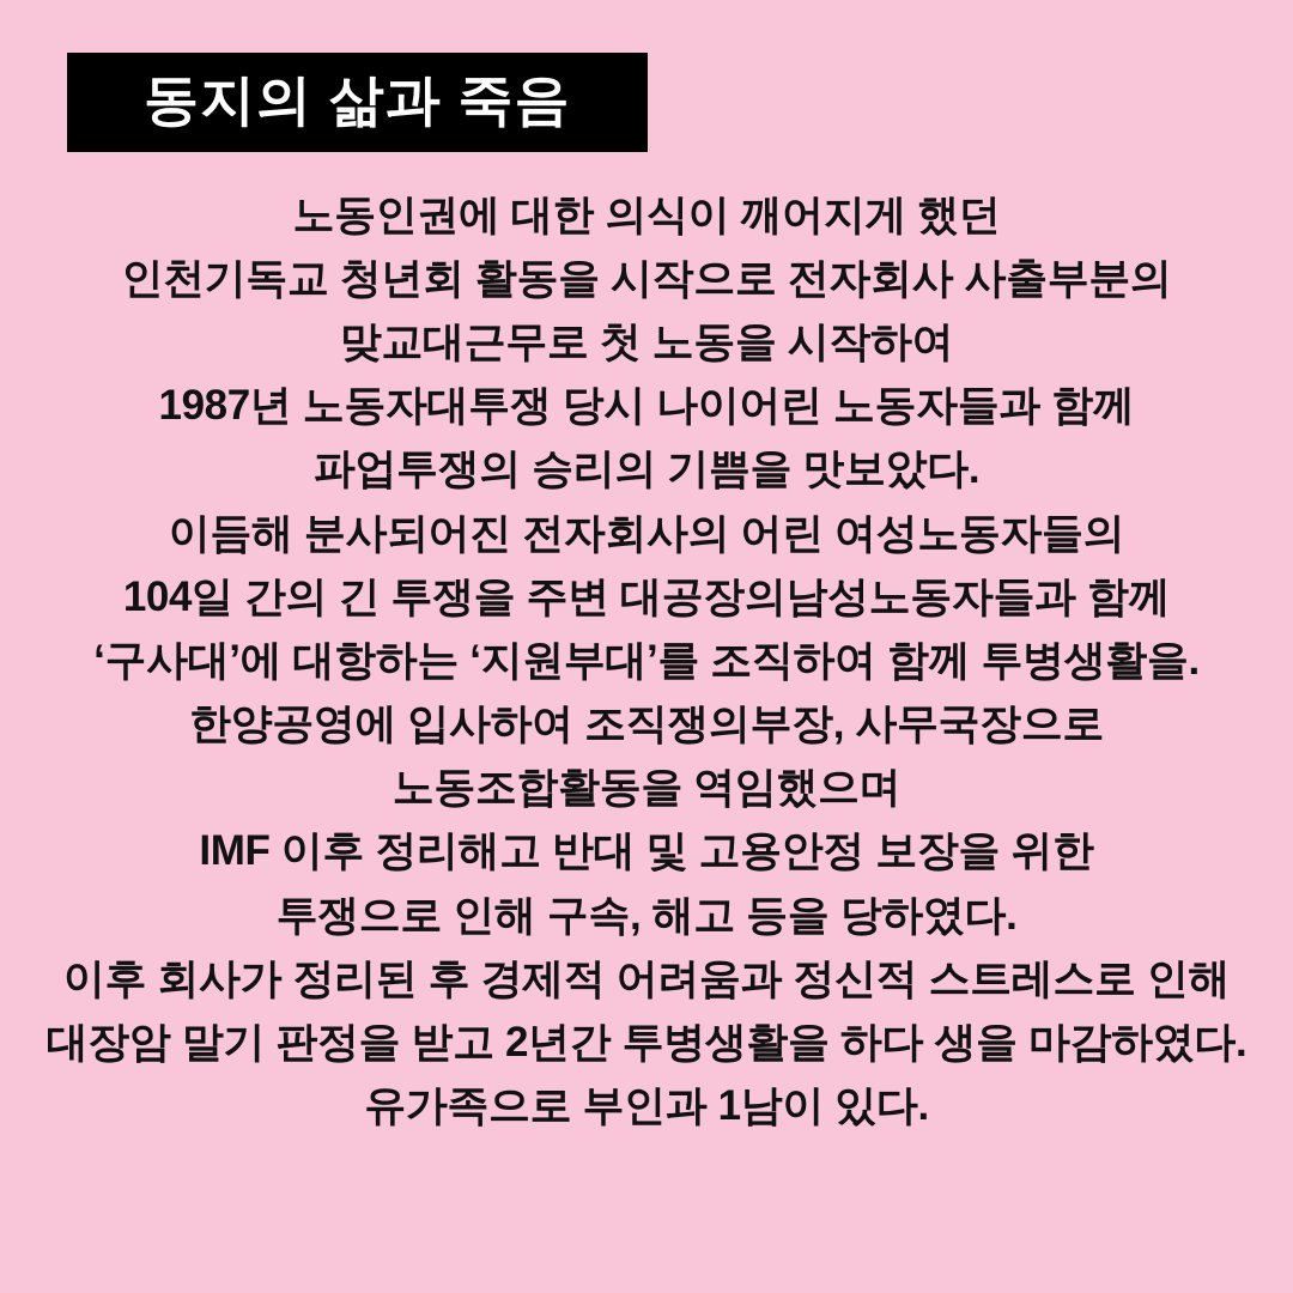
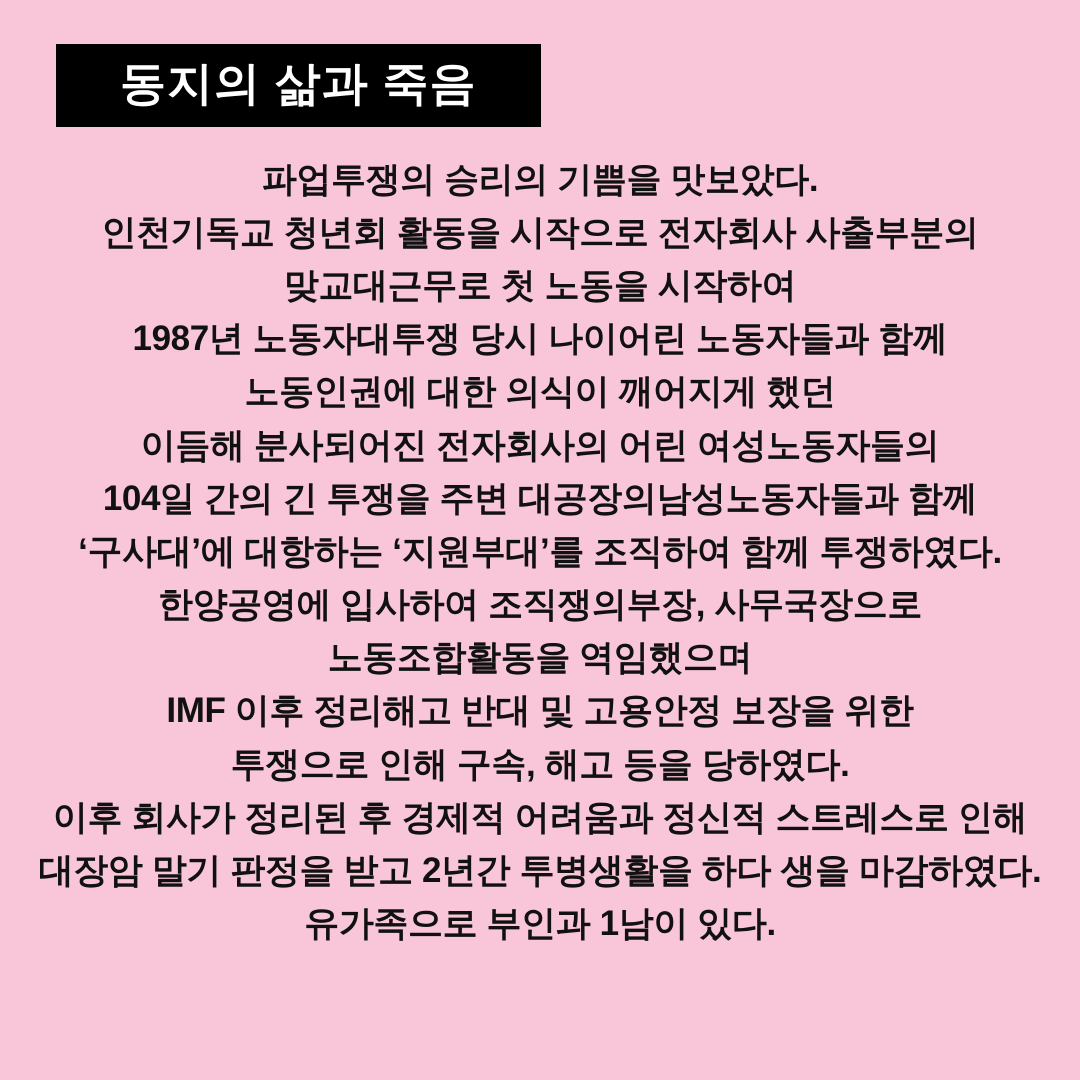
  동지의 삶과 죽음
- 노동인권에 대한 의식이 깨어지게 했던
+ 파업투쟁의 승리의 기쁨을 맛보았다.
  인천기독교 청년회 활동을 시작으로 전자회사 사출부분의
  맞교대근무로 첫 노동을 시작하여
  1987년 노동자대투쟁 당시 나이어린 노동자들과 함께
- 파업투쟁의 승리의 기쁨을 맛보았다.
+ 노동인권에 대한 의식이 깨어지게 했던
  이듬해 분사되어진 전자회사의 어린 여성노동자들의
  104일 간의 긴 투쟁을 주변 대공장의남성노동자들과 함께
- ‘구사대’에 대항하는 ‘지원부대’를 조직하여 함께 투병생활을.
+ ‘구사대’에 대항하는 ‘지원부대’를 조직하여 함께 투쟁하였다.
  한양공영에 입사하여 조직쟁의부장, 사무국장으로
  노동조합활동을 역임했으며
  IMF 이후 정리해고 반대 및 고용안정 보장을 위한
  투쟁으로 인해 구속, 해고 등을 당하였다.
  이후 회사가 정리된 후 경제적 어려움과 정신적 스트레스로 인해
  대장암 말기 판정을 받고 2년간 투병생활을 하다 생을 마감하였다.
  유가족으로 부인과 1남이 있다.
